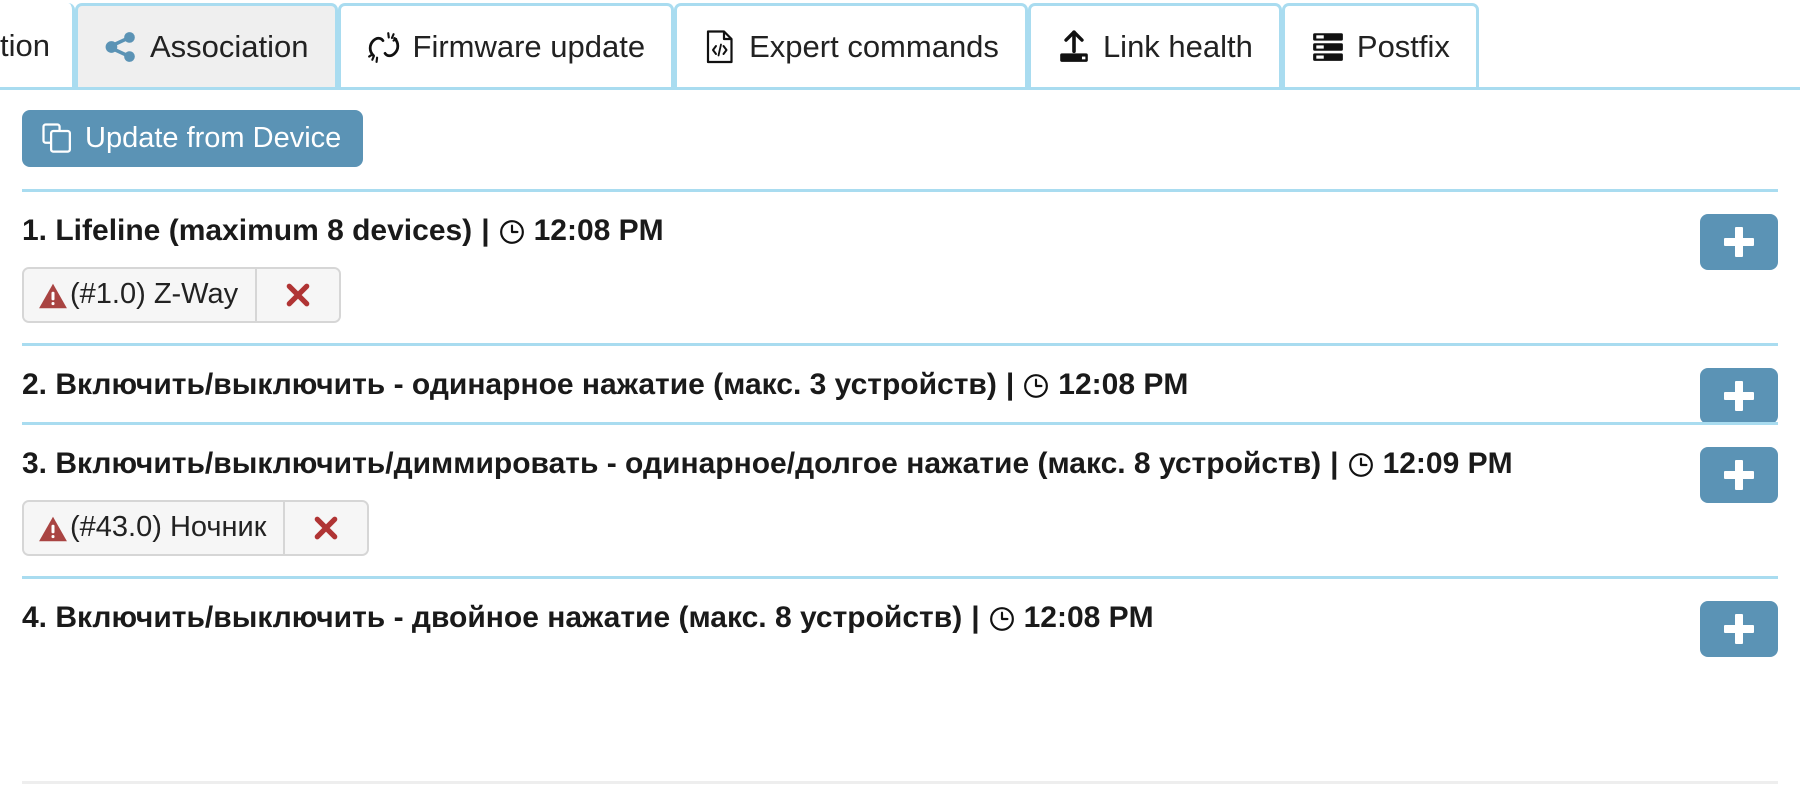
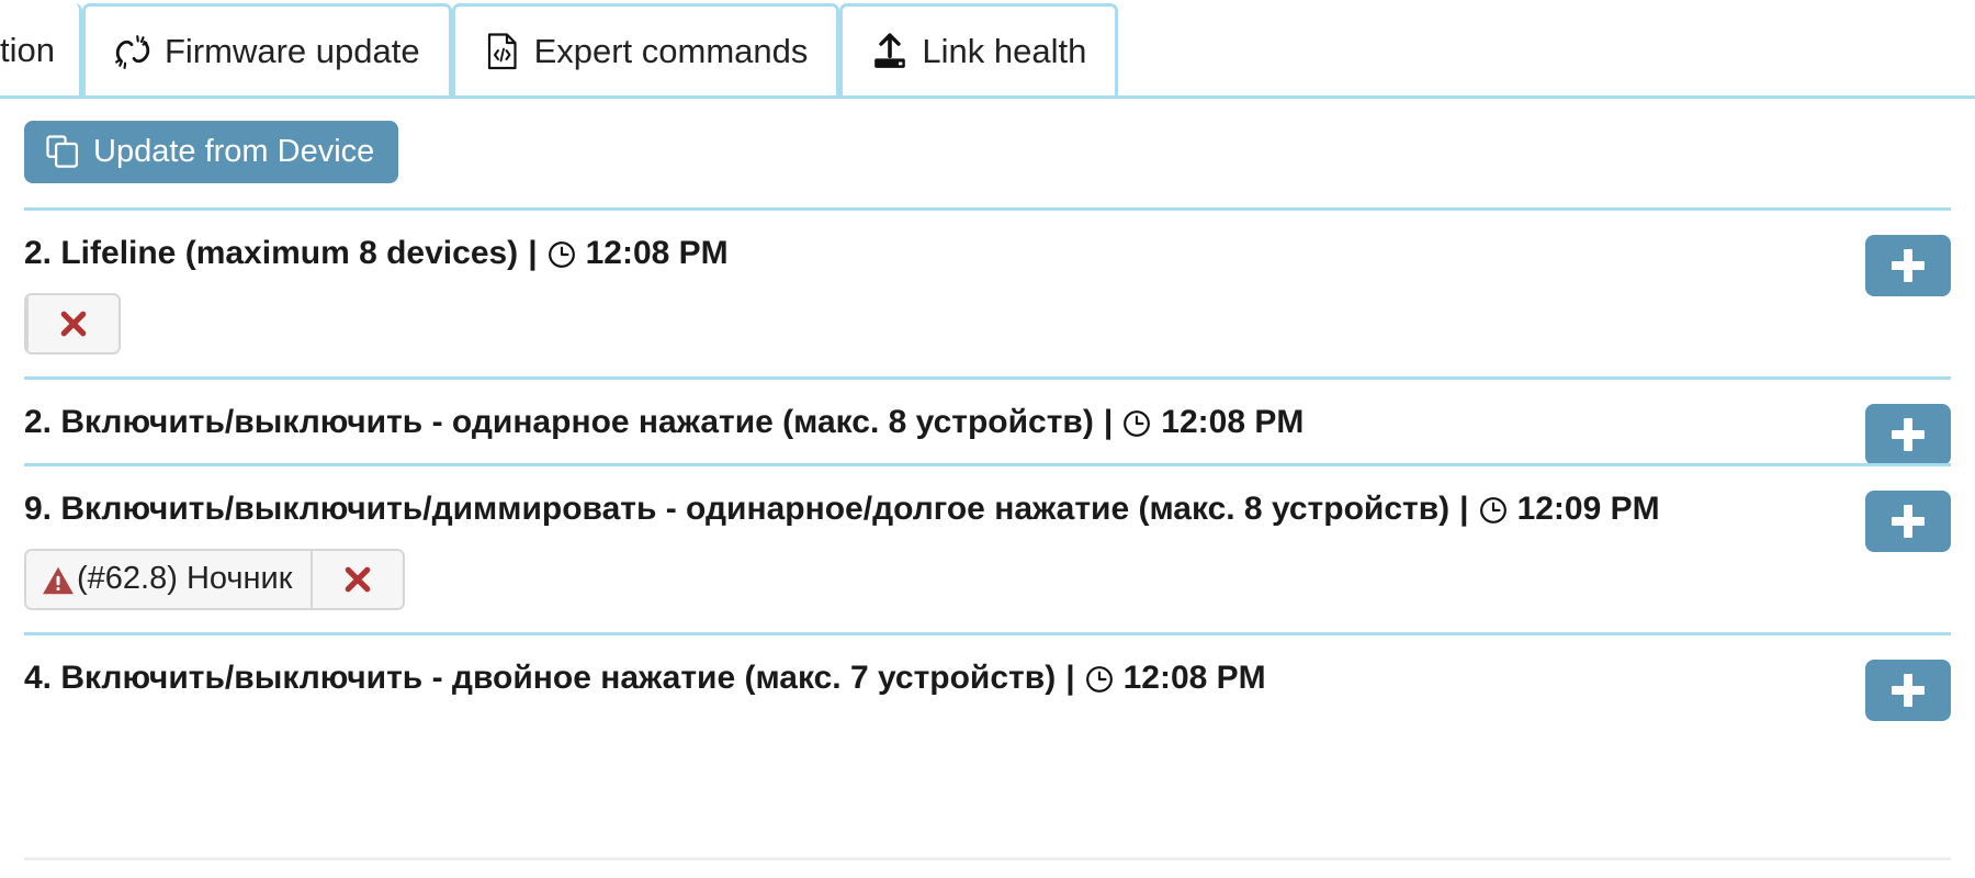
  tion
- Association
  Firmware update
  Expert commands
  Link health
- Postfix
  Update from Device
- 1. Lifeline (maximum 8 devices)
+ 2. Lifeline (maximum 8 devices)
  |
  12:08 PM
- (#1.0) Z-Way
- 2. Включить/выключить - одинарное нажатие (макс. 3 устройств)
+ 2. Включить/выключить - одинарное нажатие (макс. 8 устройств)
  |
  12:08 PM
- 3. Включить/выключить/диммировать - одинарное/долгое нажатие (макс. 8 устройств)
+ 9. Включить/выключить/диммировать - одинарное/долгое нажатие (макс. 8 устройств)
  |
  12:09 PM
- (#43.0) Ночник
+ (#62.8) Ночник
- 4. Включить/выключить - двойное нажатие (макс. 8 устройств)
+ 4. Включить/выключить - двойное нажатие (макс. 7 устройств)
  |
  12:08 PM
